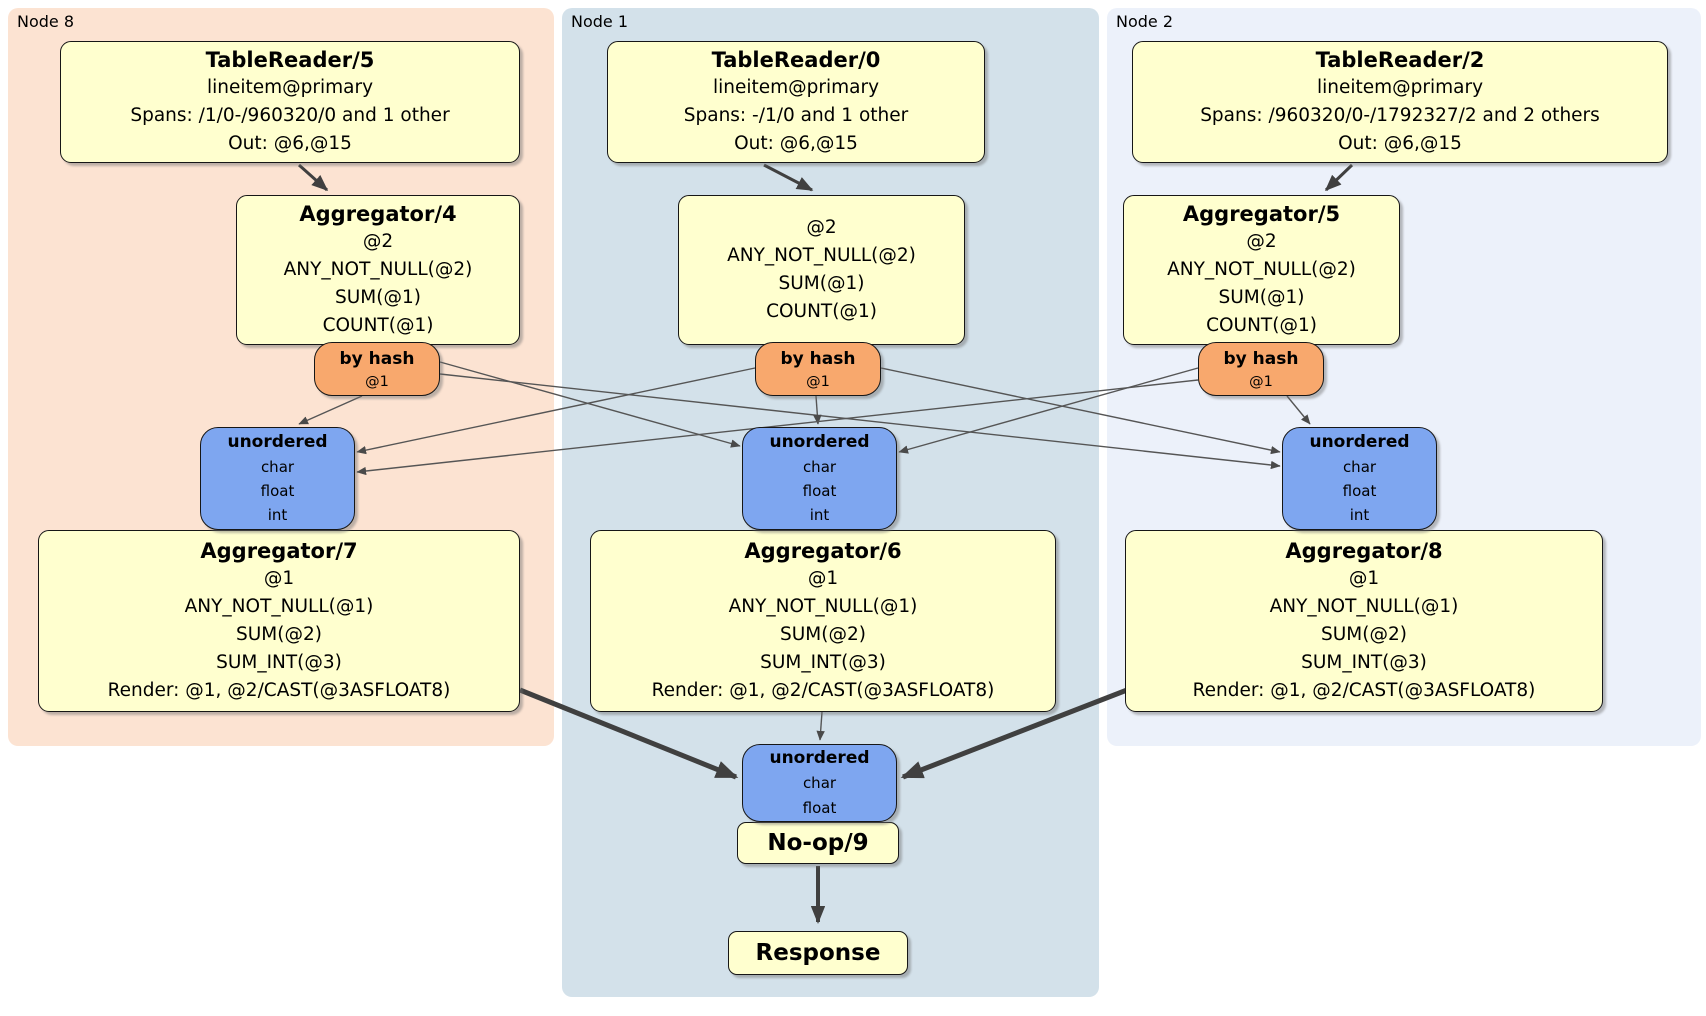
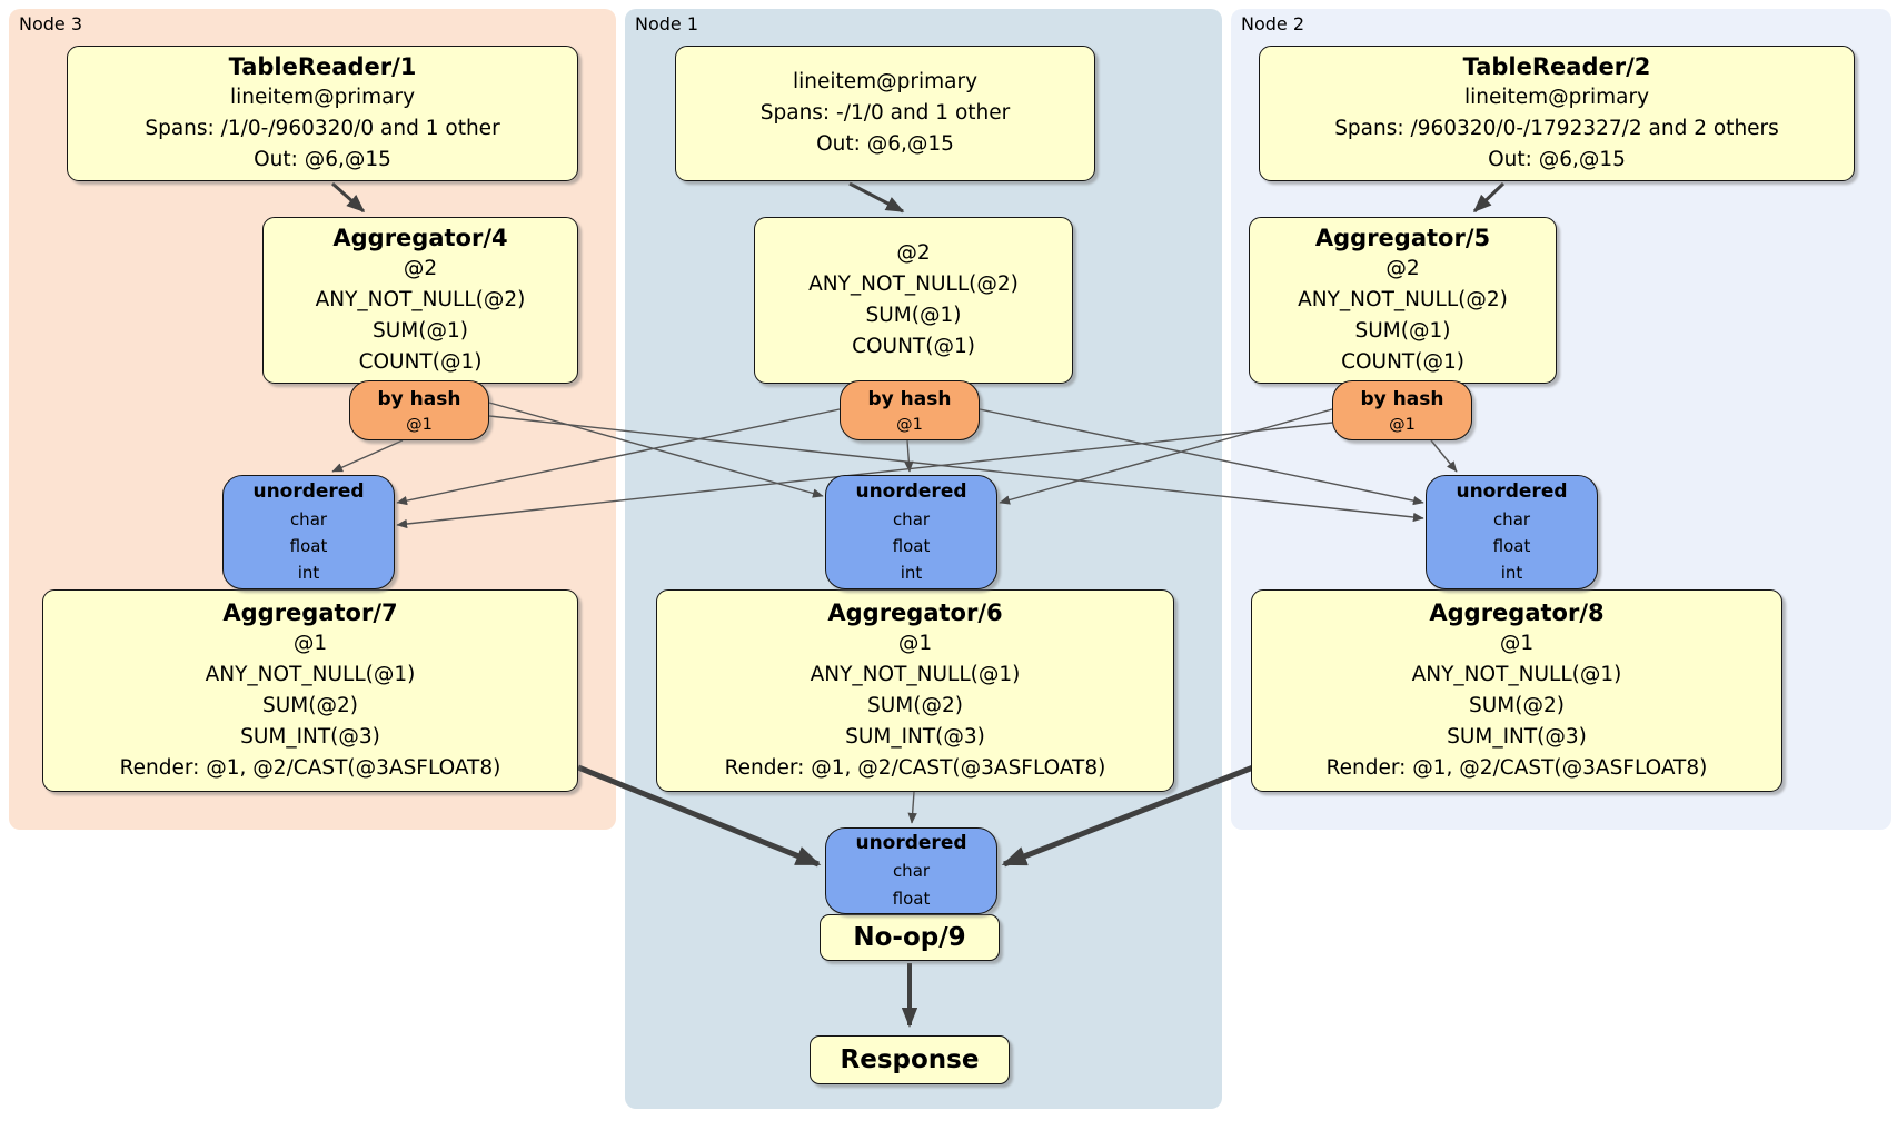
- Node 8
+ Node 3
  Node 1
  Node 2
- TableReader/5
+ TableReader/1
  lineitem@primary
  Spans: /1/0-/960320/0 and 1 other
  Out: @6,@15
  Aggregator/4
  @2
  ANY_NOT_NULL(@2)
  SUM(@1)
  COUNT(@1)
  by hash
  @1
  unordered
  char
  float
  int
  Aggregator/7
  @1
  ANY_NOT_NULL(@1)
  SUM(@2)
  SUM_INT(@3)
  Render: @1, @2/CAST(@3ASFLOAT8)
- TableReader/0
  lineitem@primary
  Spans: -/1/0 and 1 other
  Out: @6,@15
  @2
  ANY_NOT_NULL(@2)
  SUM(@1)
  COUNT(@1)
  by hash
  @1
  unordered
  char
  float
  int
  Aggregator/6
  @1
  ANY_NOT_NULL(@1)
  SUM(@2)
  SUM_INT(@3)
  Render: @1, @2/CAST(@3ASFLOAT8)
  TableReader/2
  lineitem@primary
  Spans: /960320/0-/1792327/2 and 2 others
  Out: @6,@15
  Aggregator/5
  @2
  ANY_NOT_NULL(@2)
  SUM(@1)
  COUNT(@1)
  by hash
  @1
  unordered
  char
  float
  int
  Aggregator/8
  @1
  ANY_NOT_NULL(@1)
  SUM(@2)
  SUM_INT(@3)
  Render: @1, @2/CAST(@3ASFLOAT8)
  unordered
  char
  float
  No-op/9
  Response
